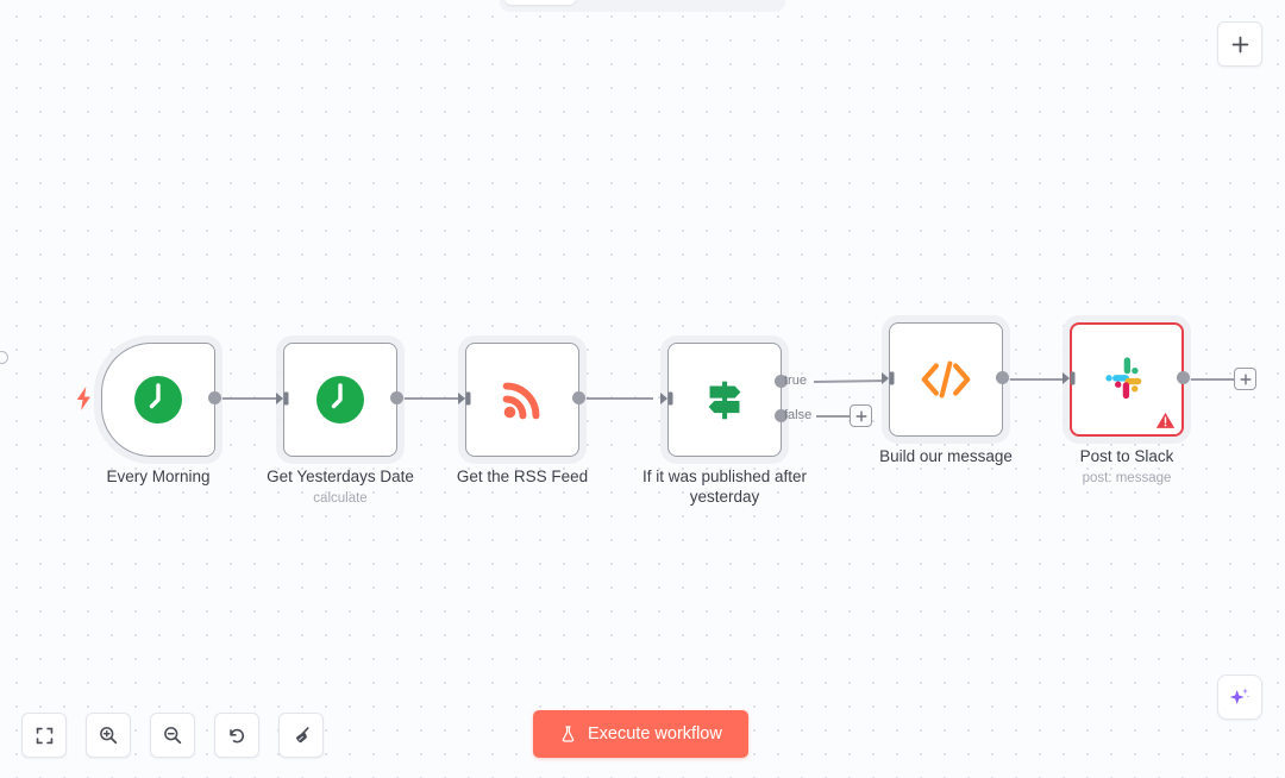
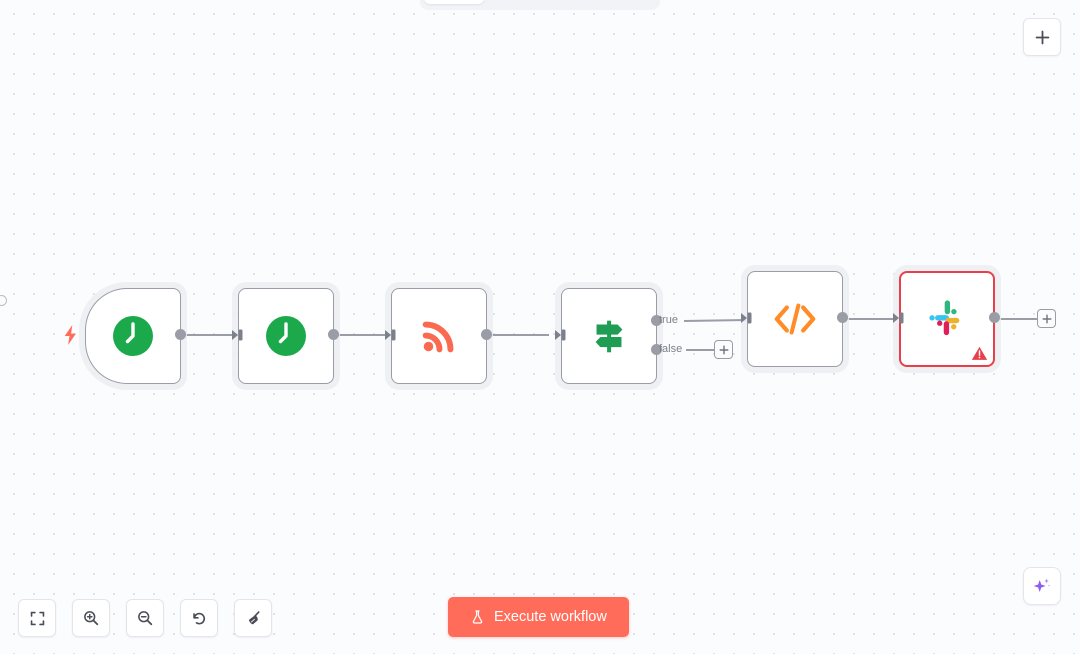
  Execute workflow
  true
  false
- Every Morning
- Get Yesterdays Date
- calculate
- Get the RSS Feed
- If it was published after yesterday
- Build our message
- Post to Slack
- post: message
